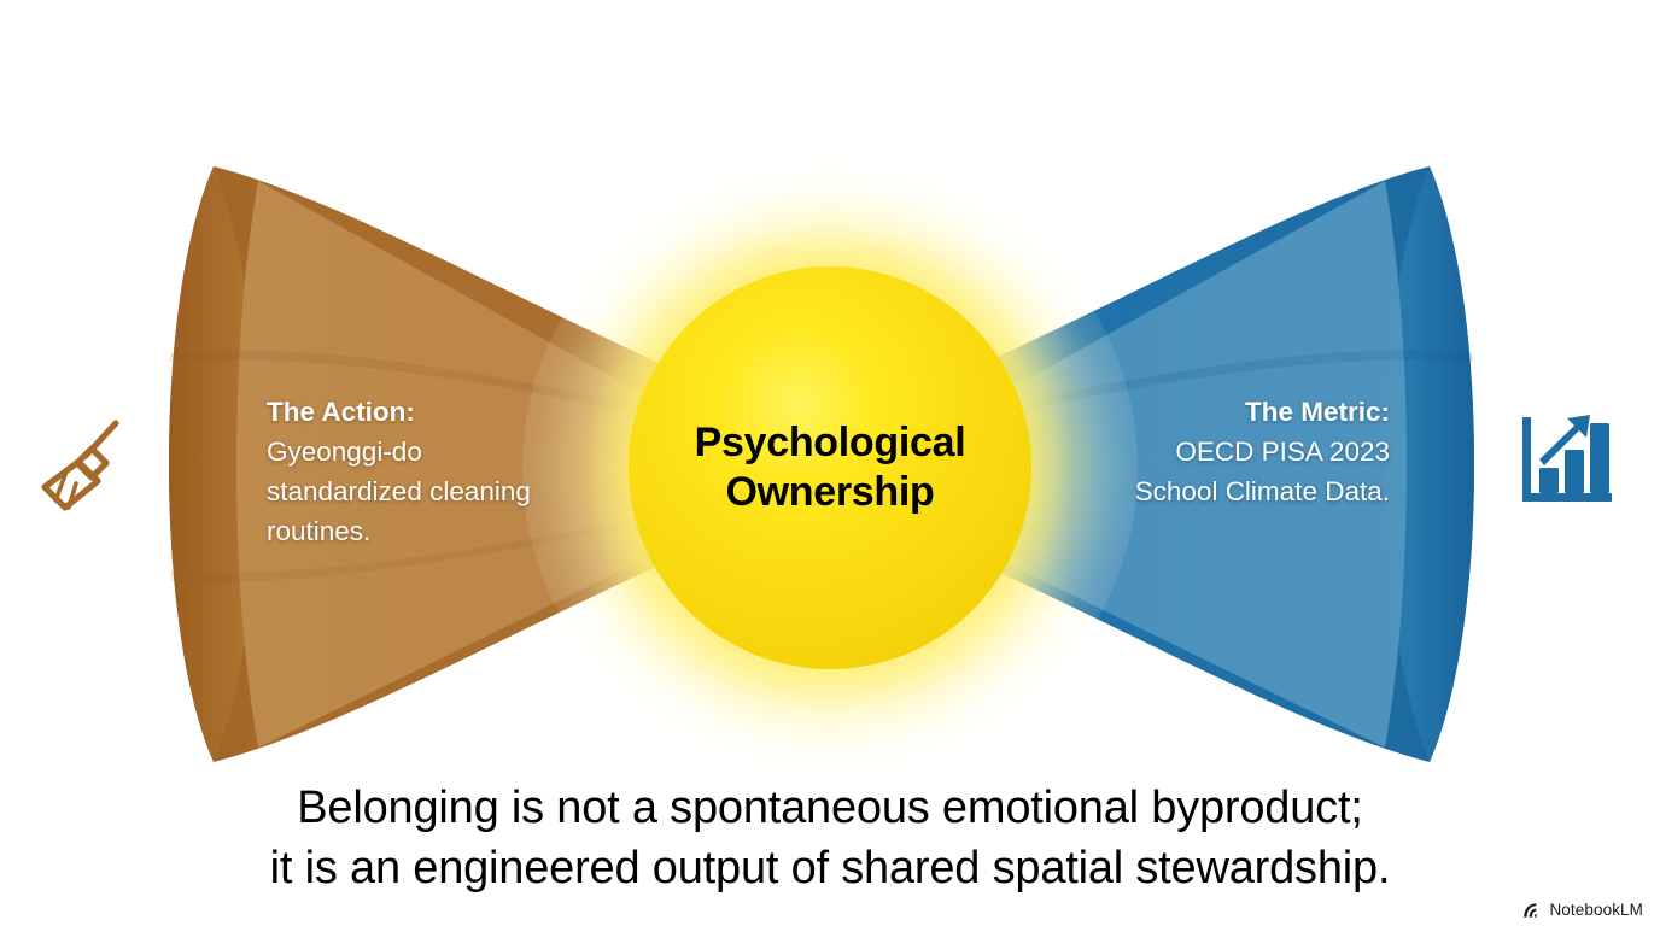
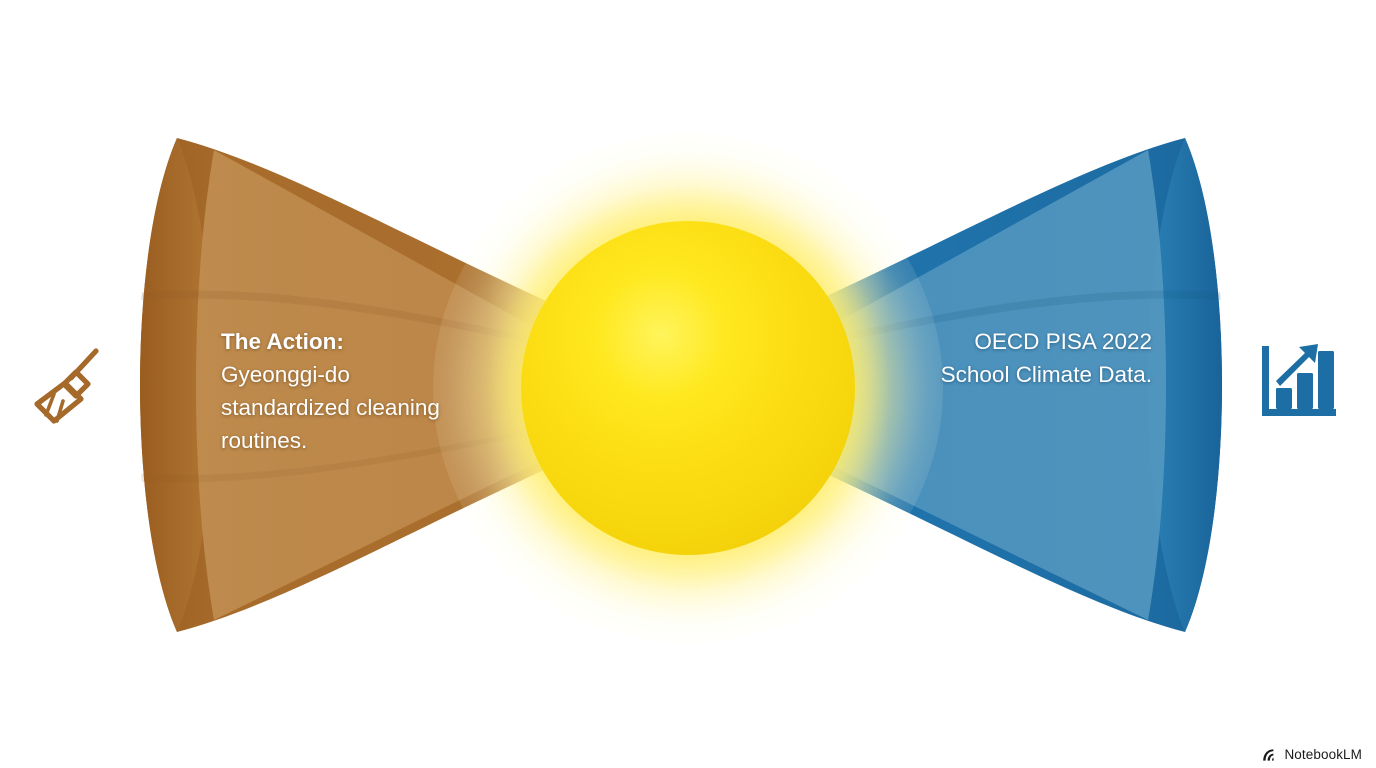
- Psychological
- Ownership
  The Action:
  Gyeonggi-do standardized cleaning routines.
- The Metric:
- OECD PISA 2023 School Climate Data.
+ OECD PISA 2022 School Climate Data.
- Belonging is not a spontaneous emotional byproduct;
- it is an engineered output of shared spatial stewardship.
  NotebookLM
